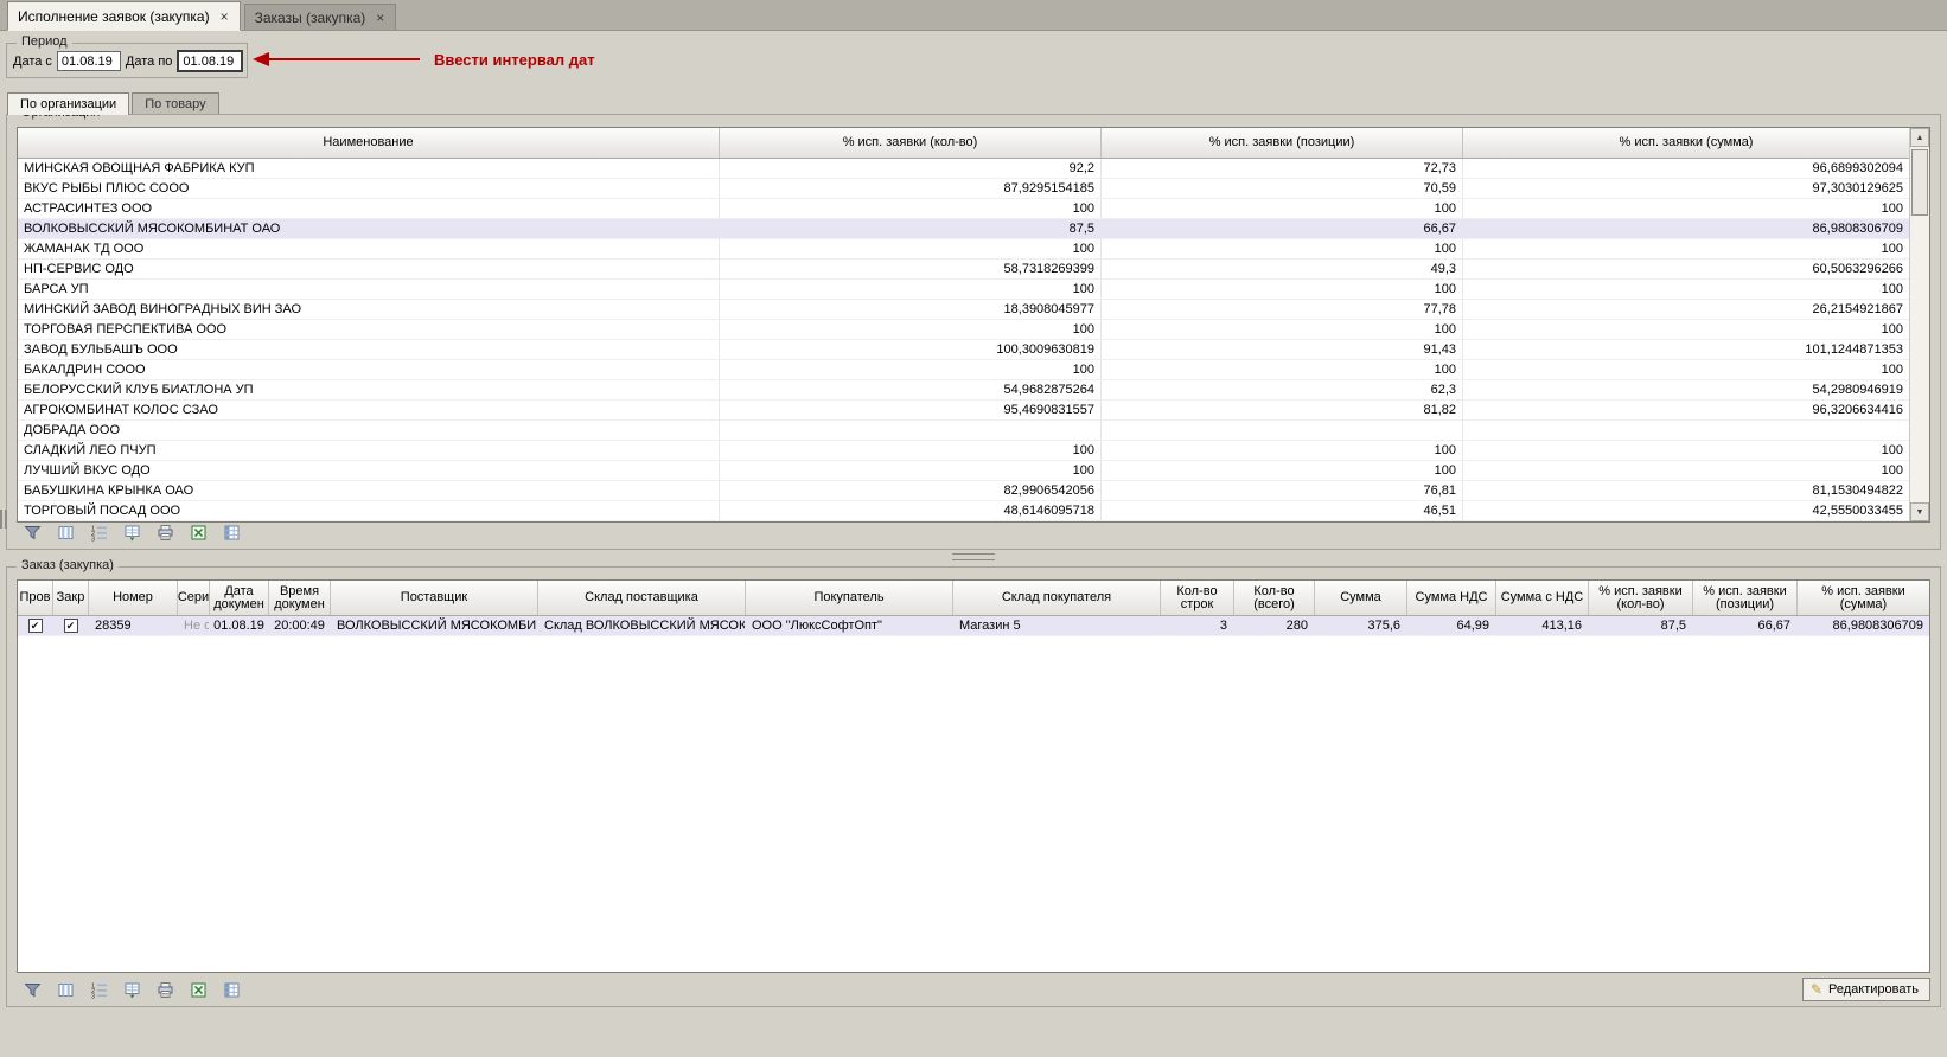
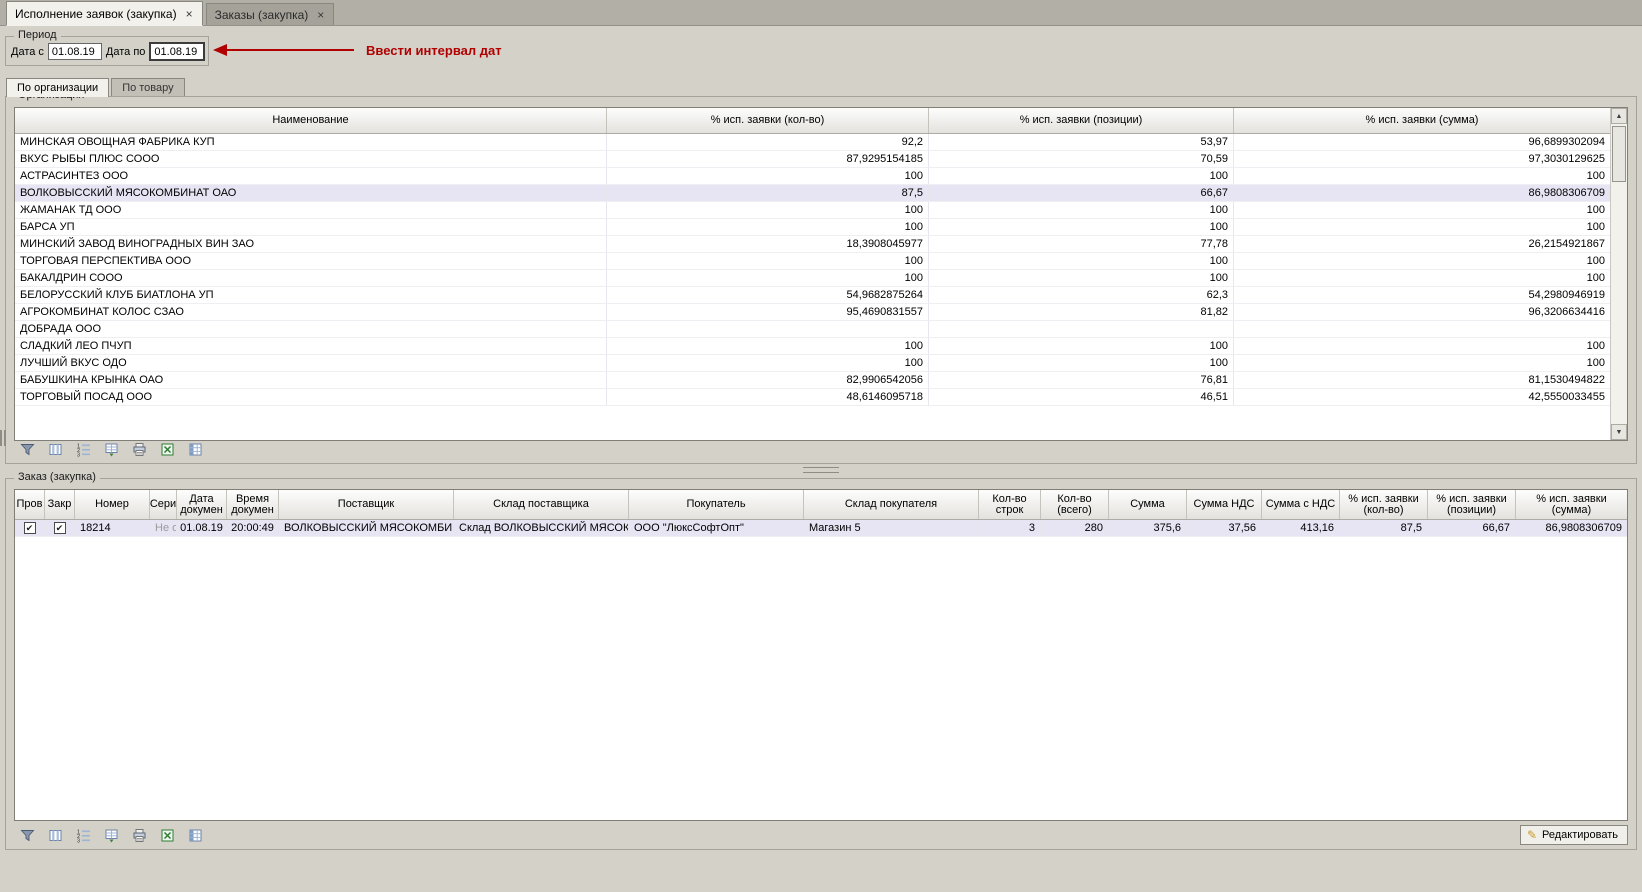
  Исполнение заявок (закупка)
  ×
  Заказы (закупка)
  ×
  Период
  Дата с
  01.08.19
  Дата по
  01.08.19
  Ввести интервал дат
  По организации
  По товару
  Наименование
  % исп. заявки (кол-во)
  % исп. заявки (позиции)
  % исп. заявки (сумма)
  МИНСКАЯ ОВОЩНАЯ ФАБРИКА КУП
  92,2
- 72,73
+ 53,97
  96,6899302094
  ВКУС РЫБЫ ПЛЮС СООО
  87,9295154185
  70,59
  97,3030129625
  АСТРАСИНТЕЗ ООО
  100
  100
  100
  ВОЛКОВЫССКИЙ МЯСОКОМБИНАТ ОАО
  87,5
  66,67
  86,9808306709
  ЖАМАНАК ТД ООО
  100
  100
  100
- НП-СЕРВИС ОДО
- 58,7318269399
- 49,3
- 60,5063296266
  БАРСА УП
  100
  100
  100
  МИНСКИЙ ЗАВОД ВИНОГРАДНЫХ ВИН ЗАО
  18,3908045977
  77,78
  26,2154921867
  ТОРГОВАЯ ПЕРСПЕКТИВА ООО
  100
  100
  100
- ЗАВОД БУЛЬБАШЪ ООО
- 100,3009630819
- 91,43
- 101,1244871353
  БАКАЛДРИН СООО
  100
  100
  100
  БЕЛОРУССКИЙ КЛУБ БИАТЛОНА УП
  54,9682875264
  62,3
  54,2980946919
  АГРОКОМБИНАТ КОЛОС СЗАО
  95,4690831557
  81,82
  96,3206634416
  ДОБРАДА ООО
  СЛАДКИЙ ЛЕО ПЧУП
  100
  100
  100
  ЛУЧШИЙ ВКУС ОДО
  100
  100
  100
  БАБУШКИНА КРЫНКА ОАО
  82,9906542056
  76,81
  81,1530494822
  ТОРГОВЫЙ ПОСАД ООО
  48,6146095718
  46,51
  42,5550033455
  Заказ (закупка)
  Пров
  Закр
  Номер
  Сери
  Дата докумен
  Время докумен
  Поставщик
  Склад поставщика
  Покупатель
  Склад покупателя
  Кол-во строк
  Кол-во (всего)
  Сумма
  Сумма НДС
  Сумма с НДС
  % исп. заявки (кол-во)
  % исп. заявки (позиции)
  % исп. заявки (сумма)
  ✔
  ✔
- 28359
+ 18214
  Не о
  01.08.19
  20:00:49
  ВОЛКОВЫССКИЙ МЯСОКОМБИ
  Склад ВОЛКОВЫССКИЙ МЯСОК
  ООО "ЛюксСофтОпт"
  Магазин 5
  3
  280
  375,6
- 64,99
+ 37,56
  413,16
  87,5
  66,67
  86,9808306709
  ✎
  Редактировать
